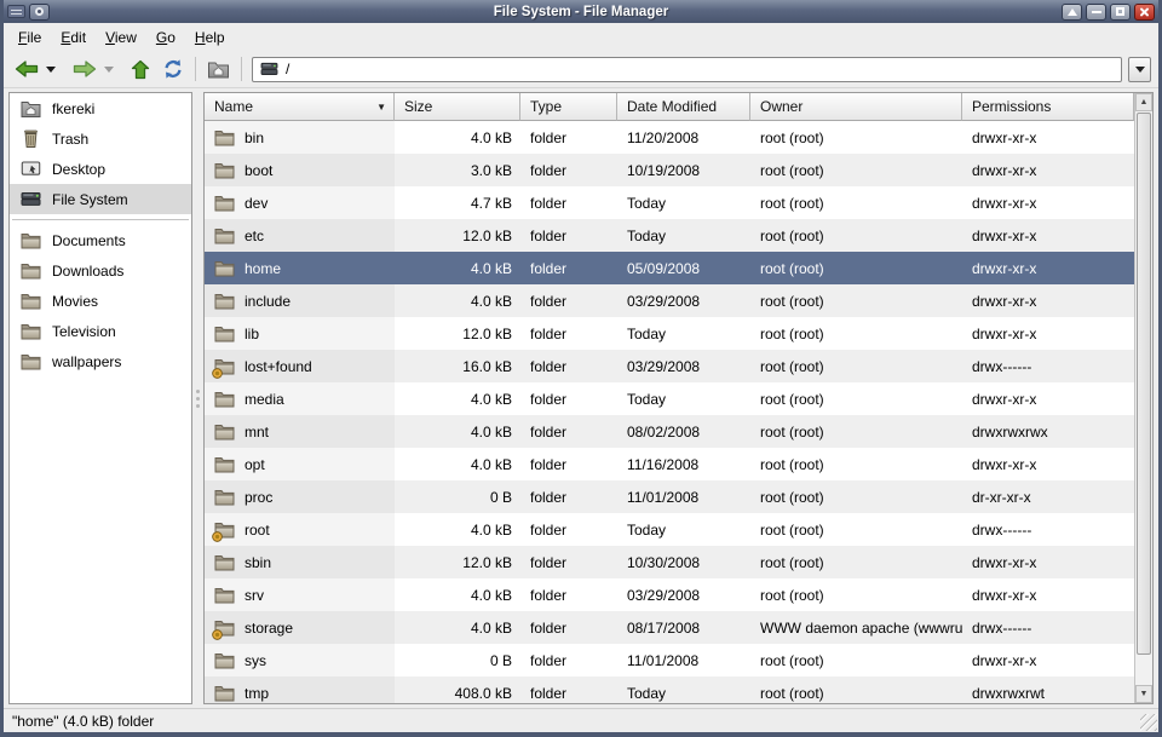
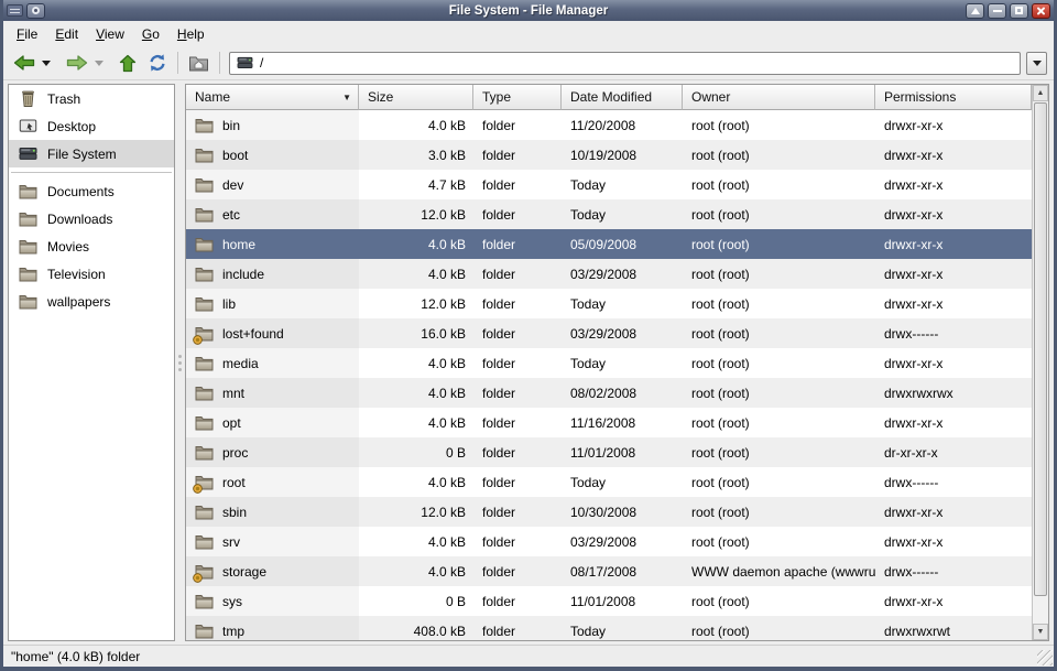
  File System - File Manager
  File
  Edit
  View
  Go
  Help
  /
- fkereki
  Trash
  Desktop
  File System
  Documents
  Downloads
  Movies
  Television
  wallpapers
  Name
  ▼
  Size
  Type
  Date Modified
  Owner
  Permissions
  bin
  4.0 kB
  folder
  11/20/2008
  root (root)
  drwxr-xr-x
  boot
  3.0 kB
  folder
  10/19/2008
  root (root)
  drwxr-xr-x
  dev
  4.7 kB
  folder
  Today
  root (root)
  drwxr-xr-x
  etc
  12.0 kB
  folder
  Today
  root (root)
  drwxr-xr-x
  home
  4.0 kB
  folder
  05/09/2008
  root (root)
  drwxr-xr-x
  include
  4.0 kB
  folder
  03/29/2008
  root (root)
  drwxr-xr-x
  lib
  12.0 kB
  folder
  Today
  root (root)
  drwxr-xr-x
  lost+found
  16.0 kB
  folder
  03/29/2008
  root (root)
  drwx------
  media
  4.0 kB
  folder
  Today
  root (root)
  drwxr-xr-x
  mnt
  4.0 kB
  folder
  08/02/2008
  root (root)
  drwxrwxrwx
  opt
  4.0 kB
  folder
  11/16/2008
  root (root)
  drwxr-xr-x
  proc
  0 B
  folder
  11/01/2008
  root (root)
  dr-xr-xr-x
  root
  4.0 kB
  folder
  Today
  root (root)
  drwx------
  sbin
  12.0 kB
  folder
  10/30/2008
  root (root)
  drwxr-xr-x
  srv
  4.0 kB
  folder
  03/29/2008
  root (root)
  drwxr-xr-x
  storage
  4.0 kB
  folder
  08/17/2008
  WWW daemon apache (wwwru
  drwx------
  sys
  0 B
  folder
  11/01/2008
  root (root)
  drwxr-xr-x
  tmp
  408.0 kB
  folder
  Today
  root (root)
  drwxrwxrwt
  "home" (4.0 kB) folder
